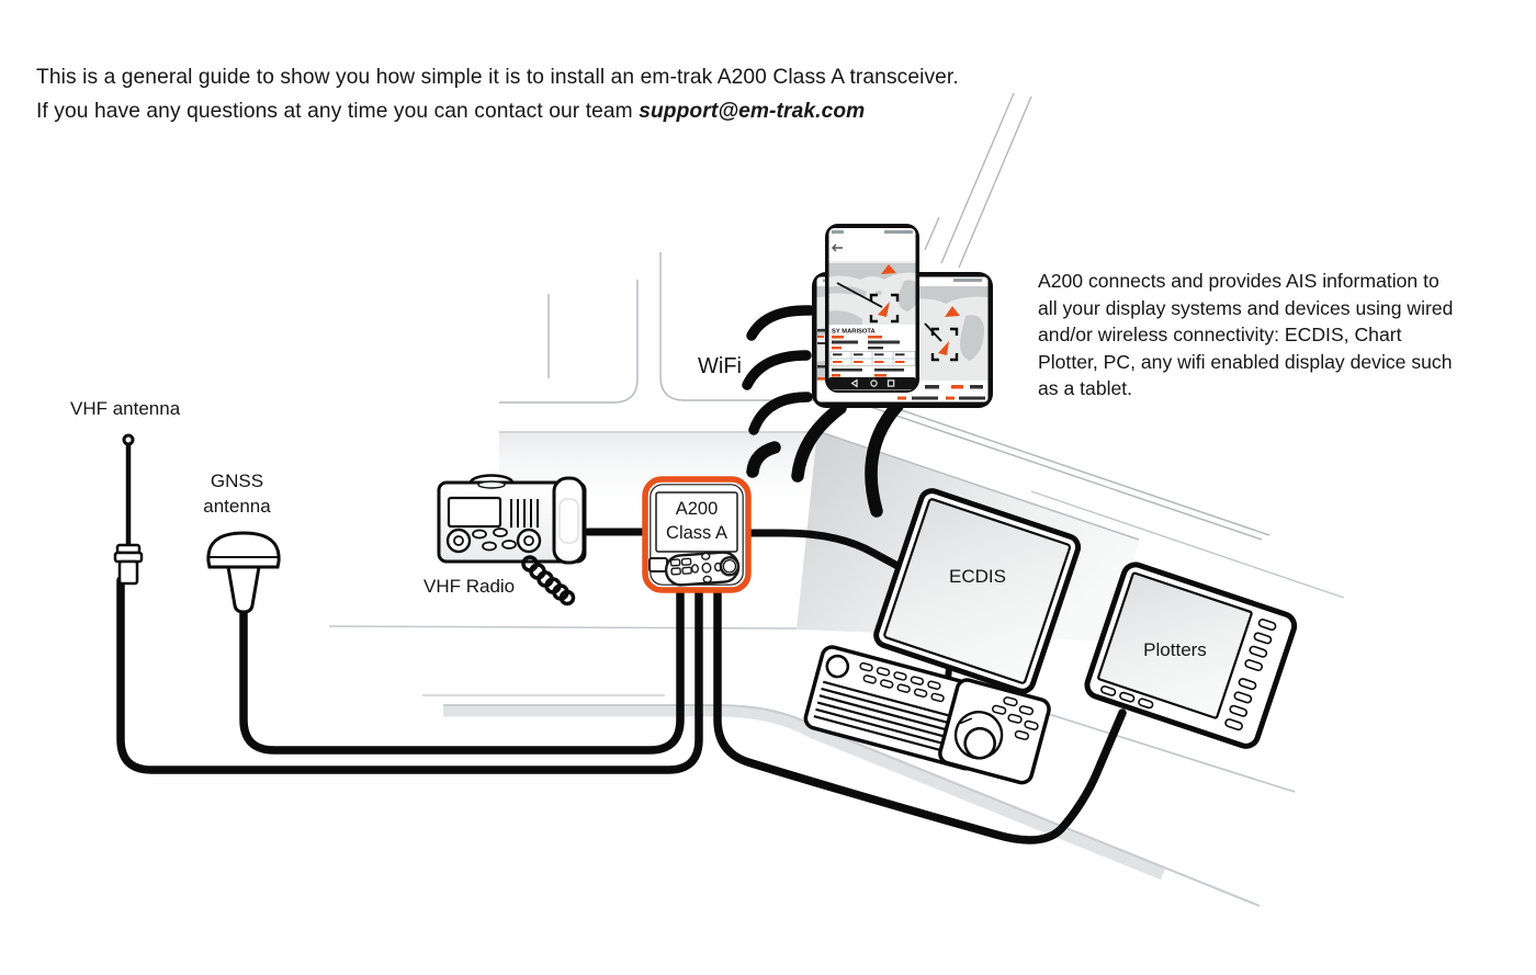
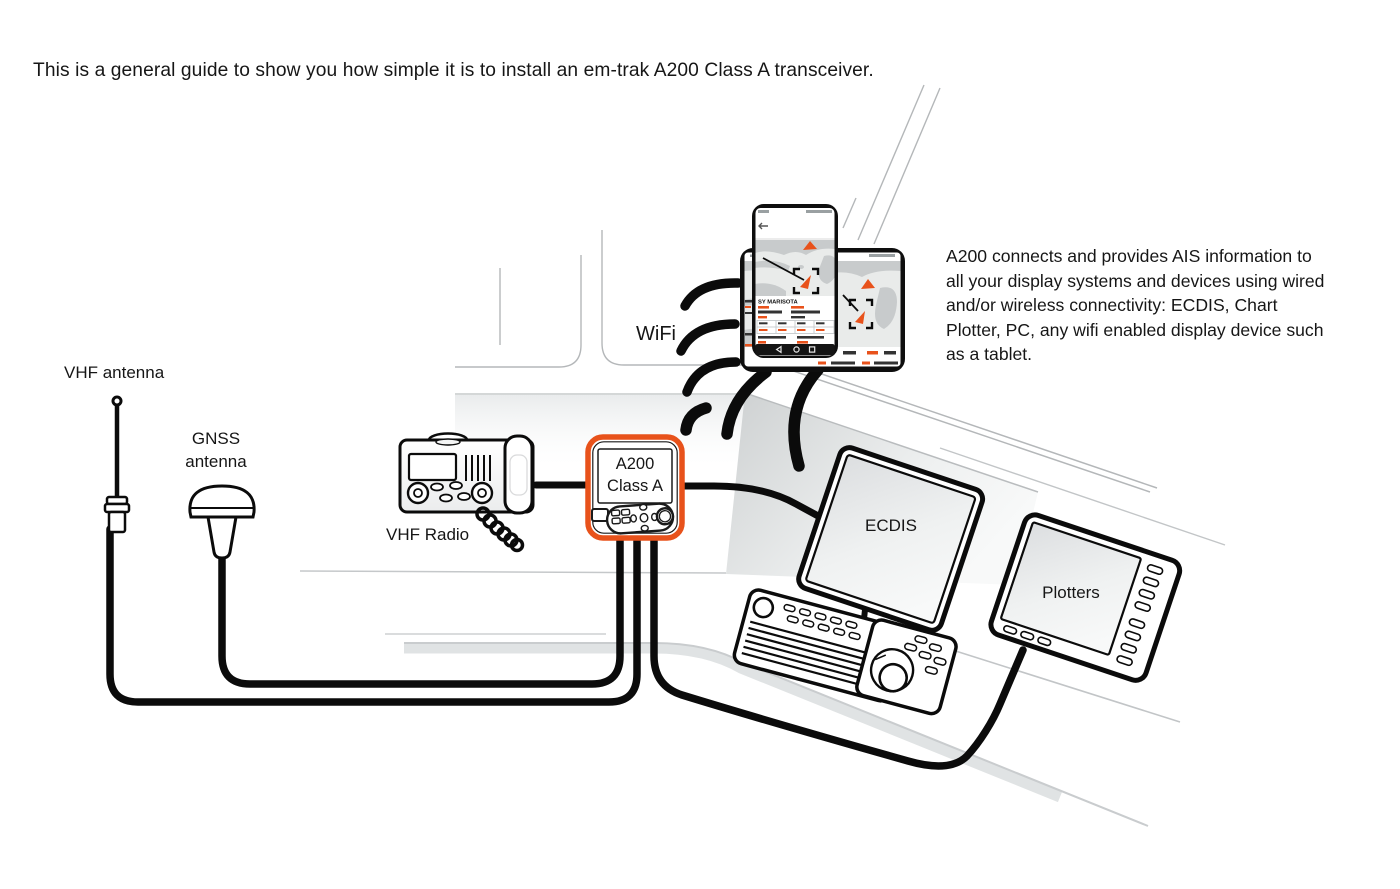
  This is a general guide to show you how simple it is to install an em-trak A200 Class A transceiver.
- If you have any questions at any time you can contact our team support@em-trak.com
  A200 connects and provides AIS information to all your display systems and devices using wired and/or wireless connectivity: ECDIS, Chart Plotter, PC, any wifi enabled display device such as a tablet.
  VHF antenna
  GNSS
  antenna
  VHF Radio
  WiFi
  A200
  Class A
  ECDIS
  Plotters
